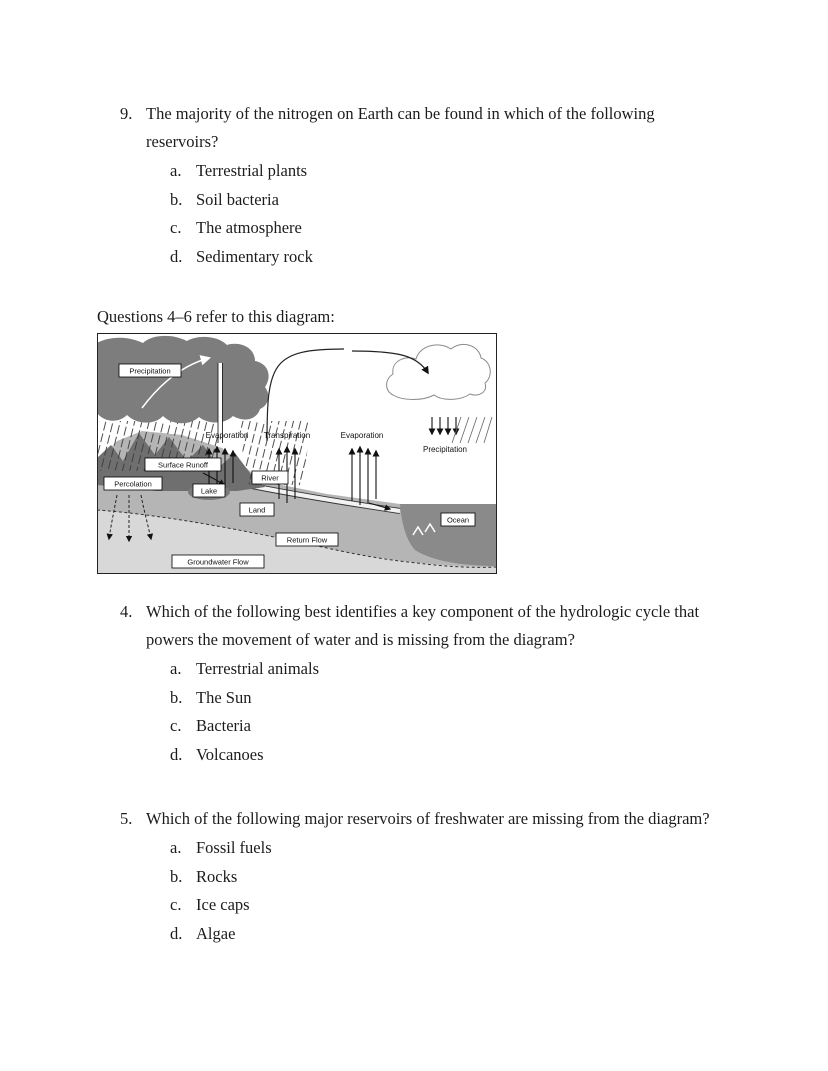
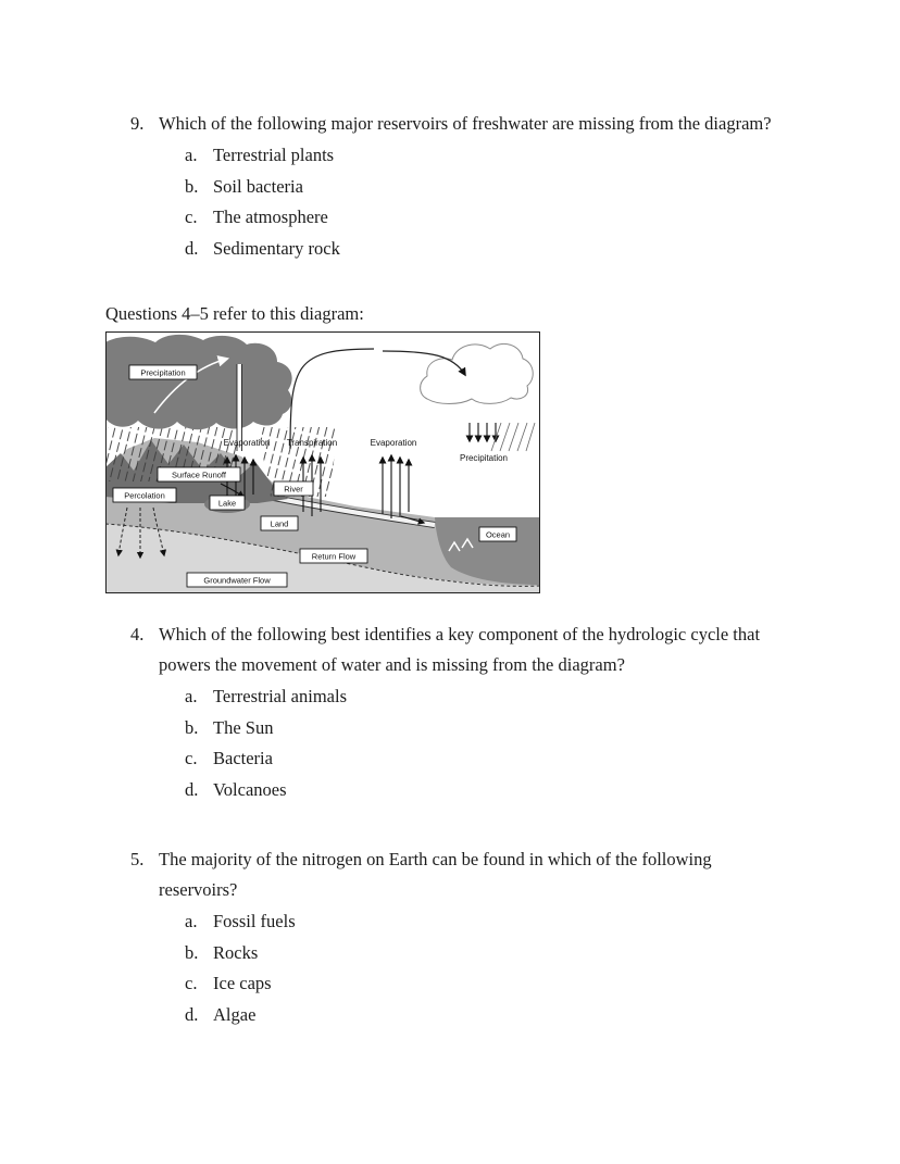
  9.
- The majority of the nitrogen on Earth can be found in which of the following reservoirs?
+ Which of the following major reservoirs of freshwater are missing from the diagram?
  a.
  Terrestrial plants
  b.
  Soil bacteria
  c.
  The atmosphere
  d.
  Sedimentary rock
- Questions 4–6 refer to this diagram:
+ Questions 4–5 refer to this diagram:
  Precipitation
  Surface Runoff
  River
  Percolation
  Lake
  Land
  Return Flow
  Ocean
  Groundwater Flow
  Evaporation
  Transpiration
  Evaporation
  Precipitation
  4.
  Which of the following best identifies a key component of the hydrologic cycle that powers the movement of water and is missing from the diagram?
  a.
  Terrestrial animals
  b.
  The Sun
  c.
  Bacteria
  d.
  Volcanoes
  5.
- Which of the following major reservoirs of freshwater are missing from the diagram?
+ The majority of the nitrogen on Earth can be found in which of the following reservoirs?
  a.
  Fossil fuels
  b.
  Rocks
  c.
  Ice caps
  d.
  Algae
